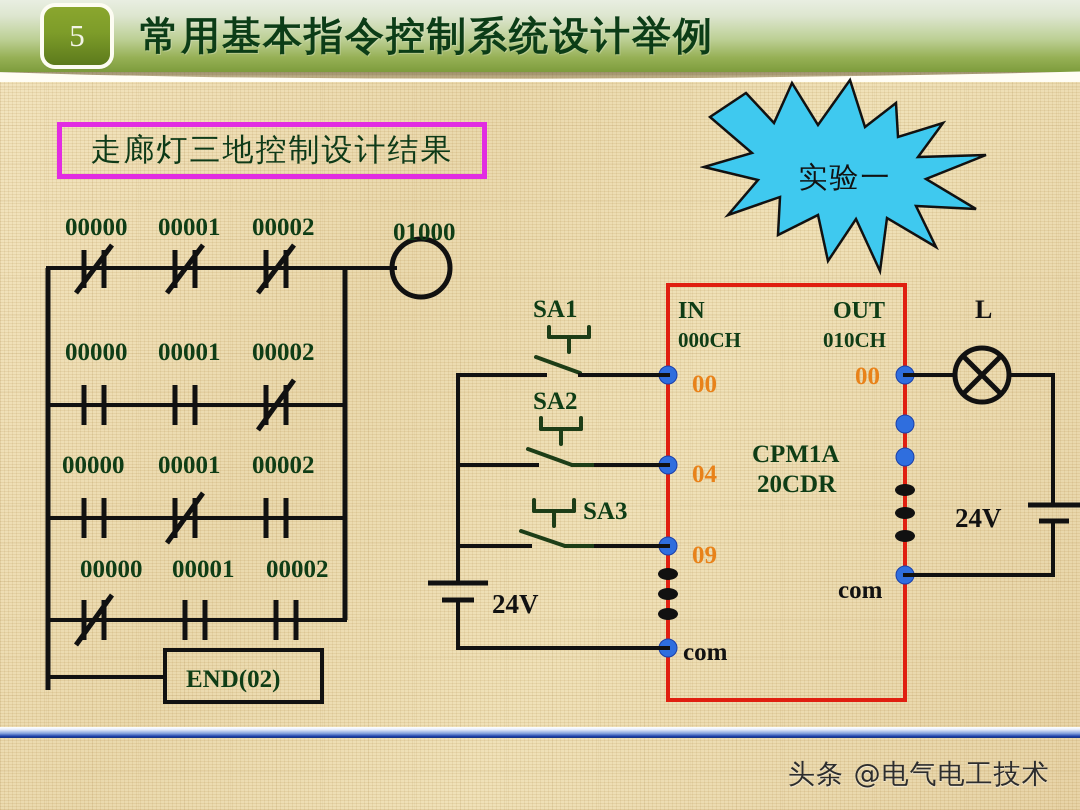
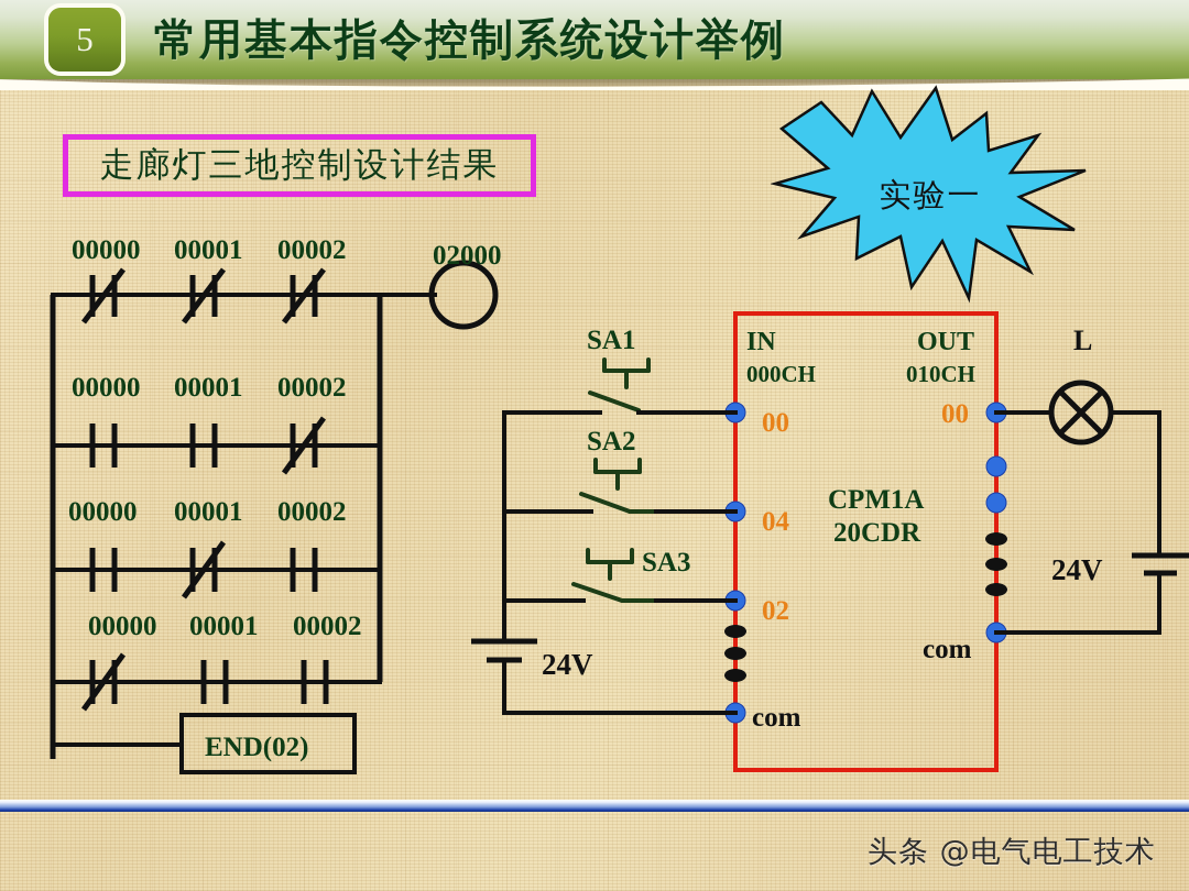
  5
  常用基本指令控制系统设计举例
  走廊灯三地控制设计结果
  实验一
- 01000
+ 02000
  00000
  00001
  00002
  00000
  00001
  00002
  00000
  00001
  00002
  00000
  00001
  00002
  END(02)
  IN
  000CH
  OUT
  010CH
  CPM1A
  20CDR
  00
  04
- 09
+ 02
  com
  00
  com
  SA1
  SA2
  SA3
  24V
  L
  24V
  头条 @电气电工技术
